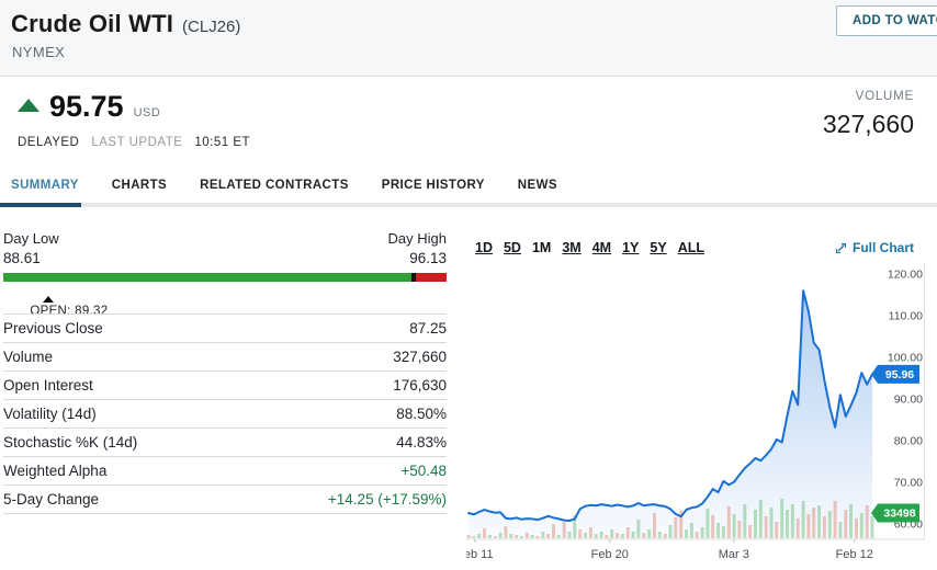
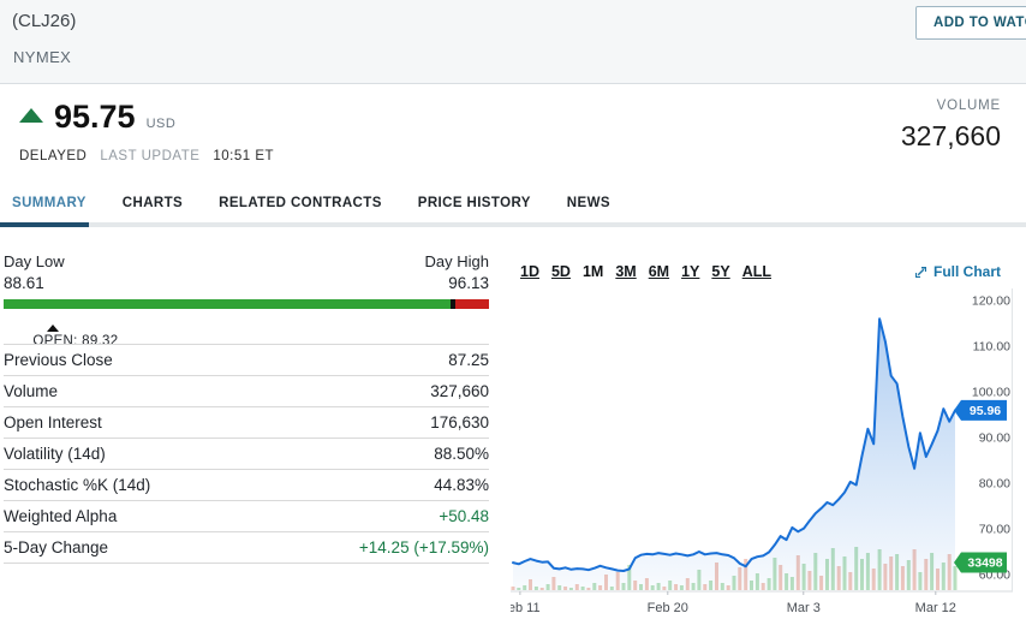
- Crude Oil WTI
  (CLJ26)
  NYMEX
  ADD TO WAT
  95.75
  USD
  DELAYED
  LAST UPDATE
  10:51 ET
  VOLUME
  327,660
  SUMMARY
  CHARTS
  RELATED CONTRACTS
  PRICE HISTORY
  NEWS
  Day Low
  Day High
  88.61
  96.13
  OPEN: 89.32
  Previous Close
  87.25
  Volume
  327,660
  Open Interest
  176,630
  Volatility (14d)
  88.50%
  Stochastic %K (14d)
  44.83%
  Weighted Alpha
  +50.48
  5-Day Change
  +14.25 (+17.59%)
  1D
  5D
  1M
  3M
- 4M
+ 6M
  1Y
  5Y
  ALL
  Full Chart
  eb 11
  Feb 20
  Mar 3
- Feb 12
+ Mar 12
  120.00
  110.00
  100.00
  90.00
  80.00
  70.00
  60.00
  95.96
  33498
